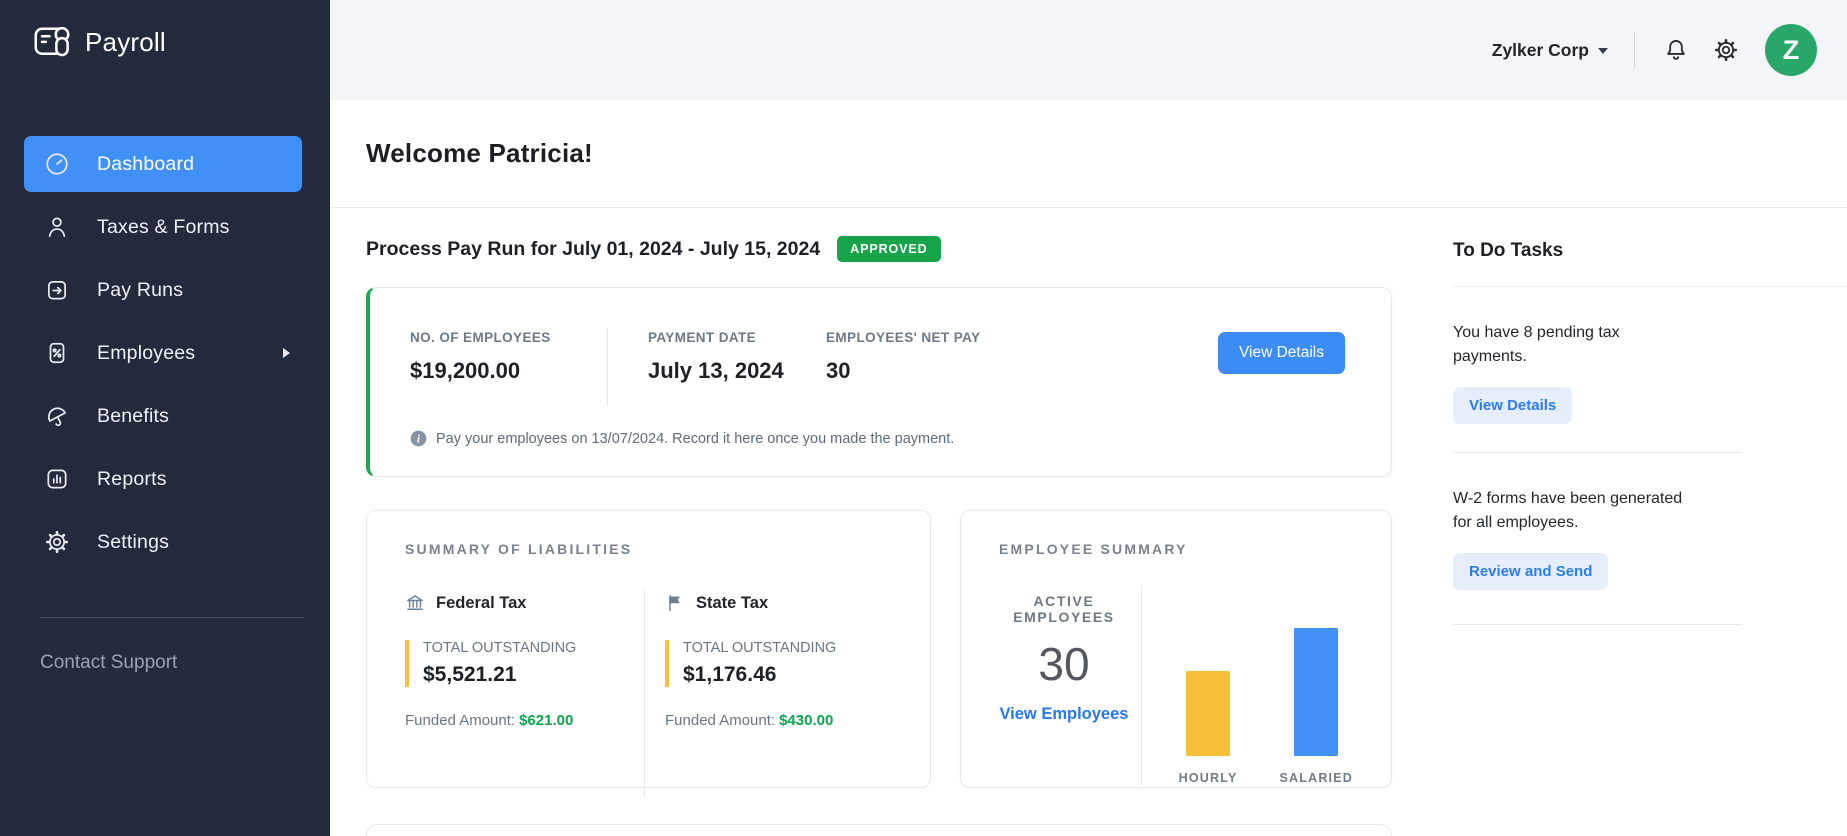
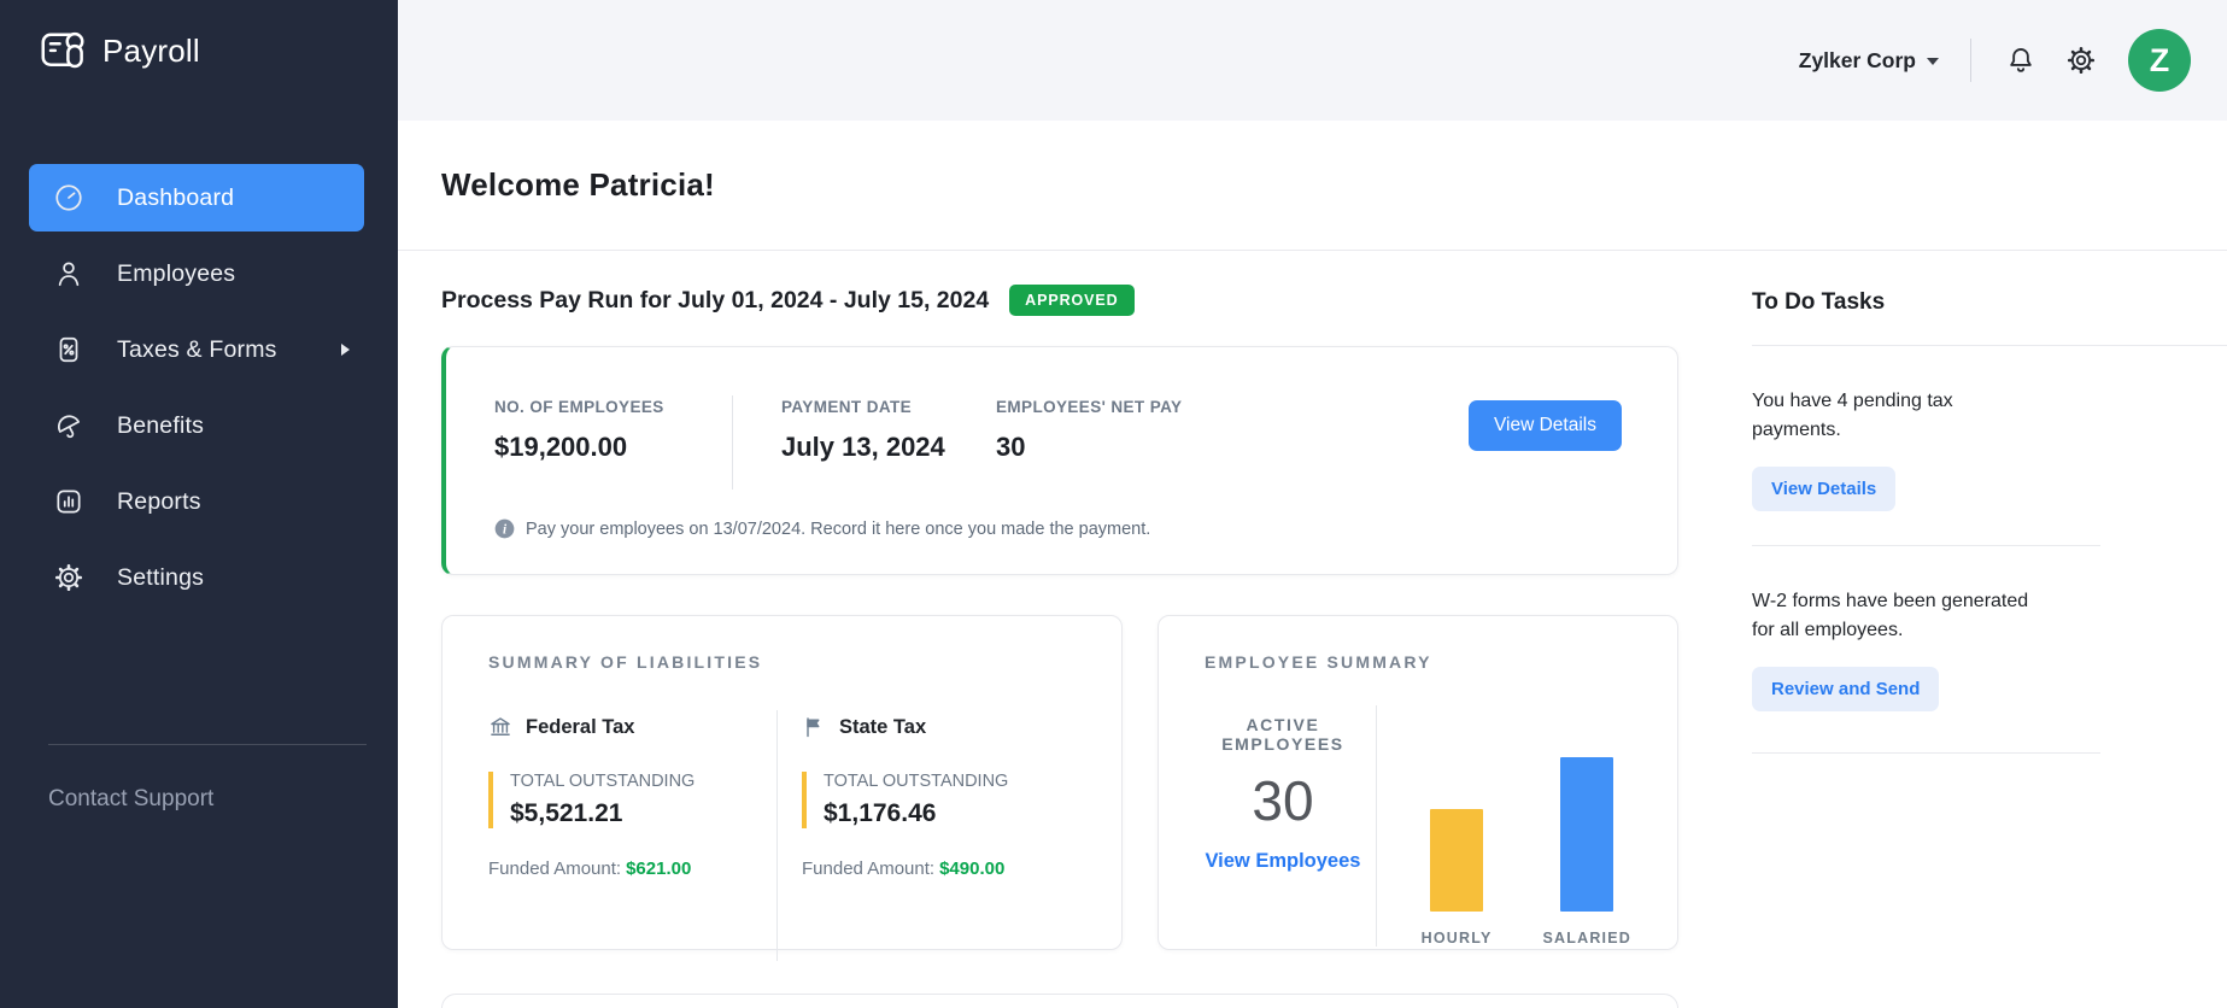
  Payroll
  Dashboard
- Taxes & Forms
+ Employees
- Pay Runs
- Employees
+ Taxes & Forms
  Benefits
  Reports
  Settings
  Contact Support
  Zylker Corp
  Z
  Welcome Patricia!
  Process Pay Run for July 01, 2024 - July 15, 2024
  APPROVED
  NO. OF EMPLOYEES
  $19,200.00
  PAYMENT DATE
  July 13, 2024
  EMPLOYEES' NET PAY
  30
  View Details
  i
  Pay your employees on 13/07/2024. Record it here once you made the payment.
  SUMMARY OF LIABILITIES
  Federal Tax
  TOTAL OUTSTANDING
  $5,521.21
  Funded Amount: $621.00
  State Tax
  TOTAL OUTSTANDING
  $1,176.46
- Funded Amount: $430.00
+ Funded Amount: $490.00
  EMPLOYEE SUMMARY
  ACTIVE EMPLOYEES
  30
  View Employees
  HOURLY
  SALARIED
  To Do Tasks
- You have 8 pending tax payments.
+ You have 4 pending tax payments.
  View Details
  W-2 forms have been generated for all employees.
  Review and Send
